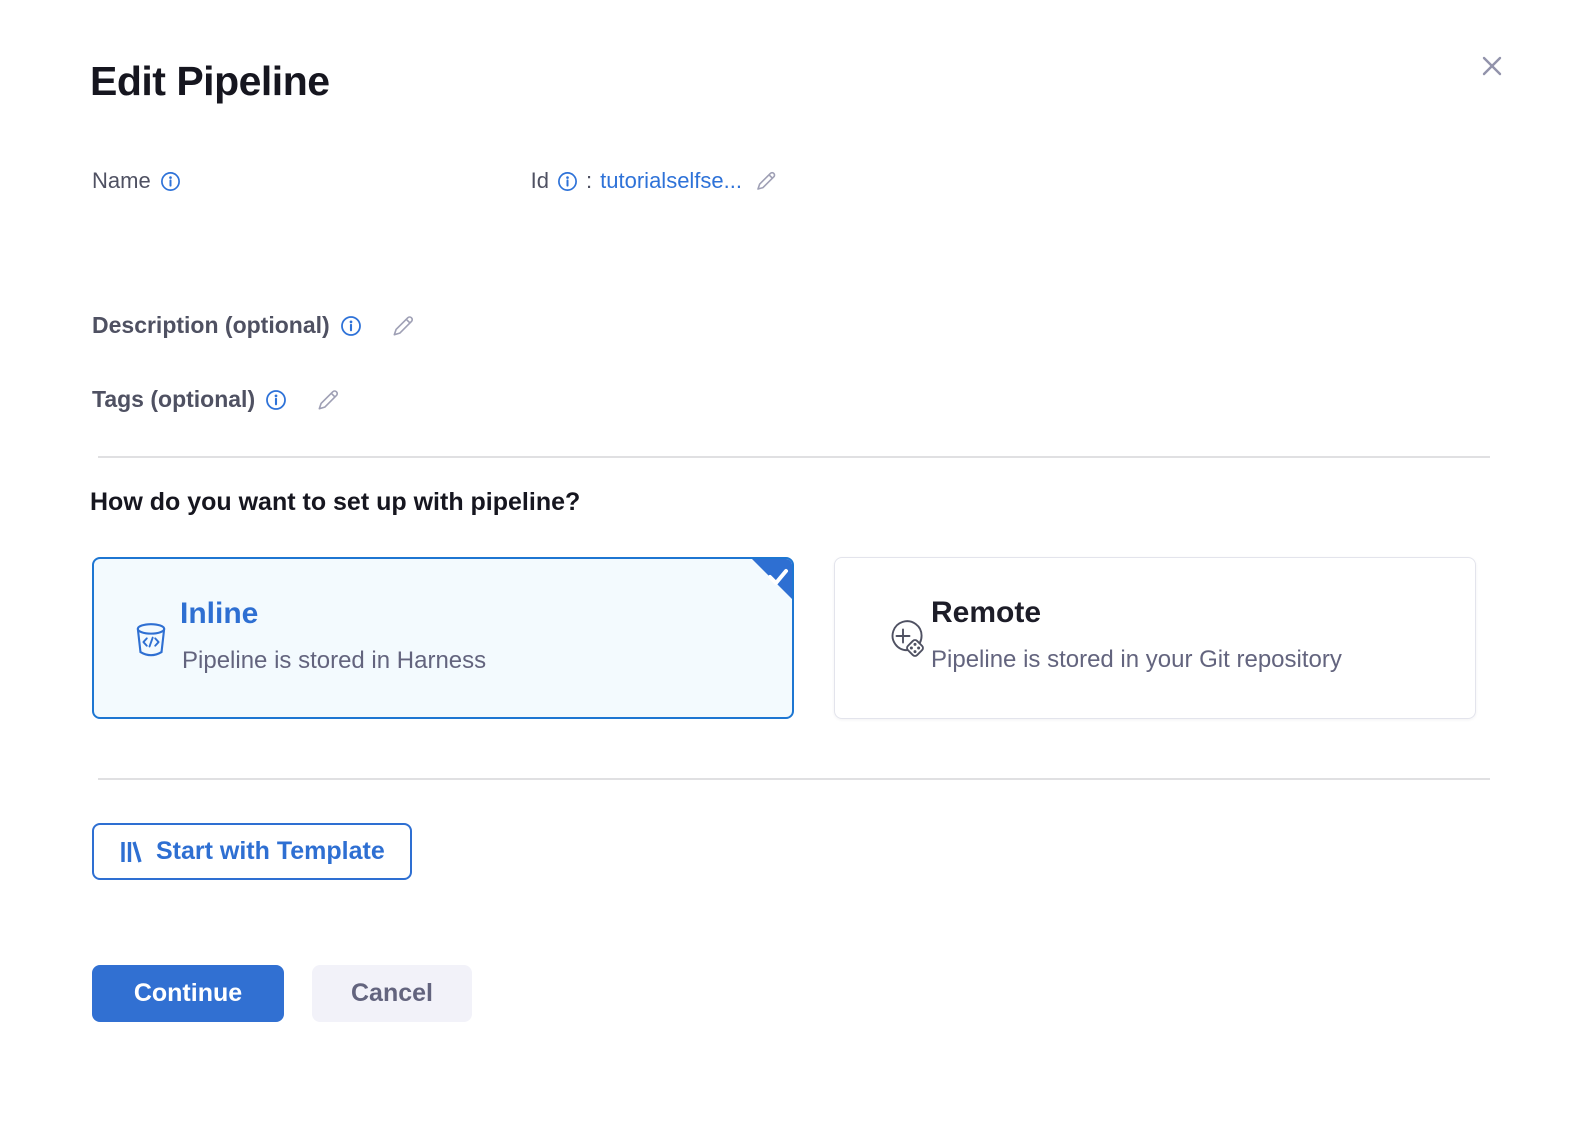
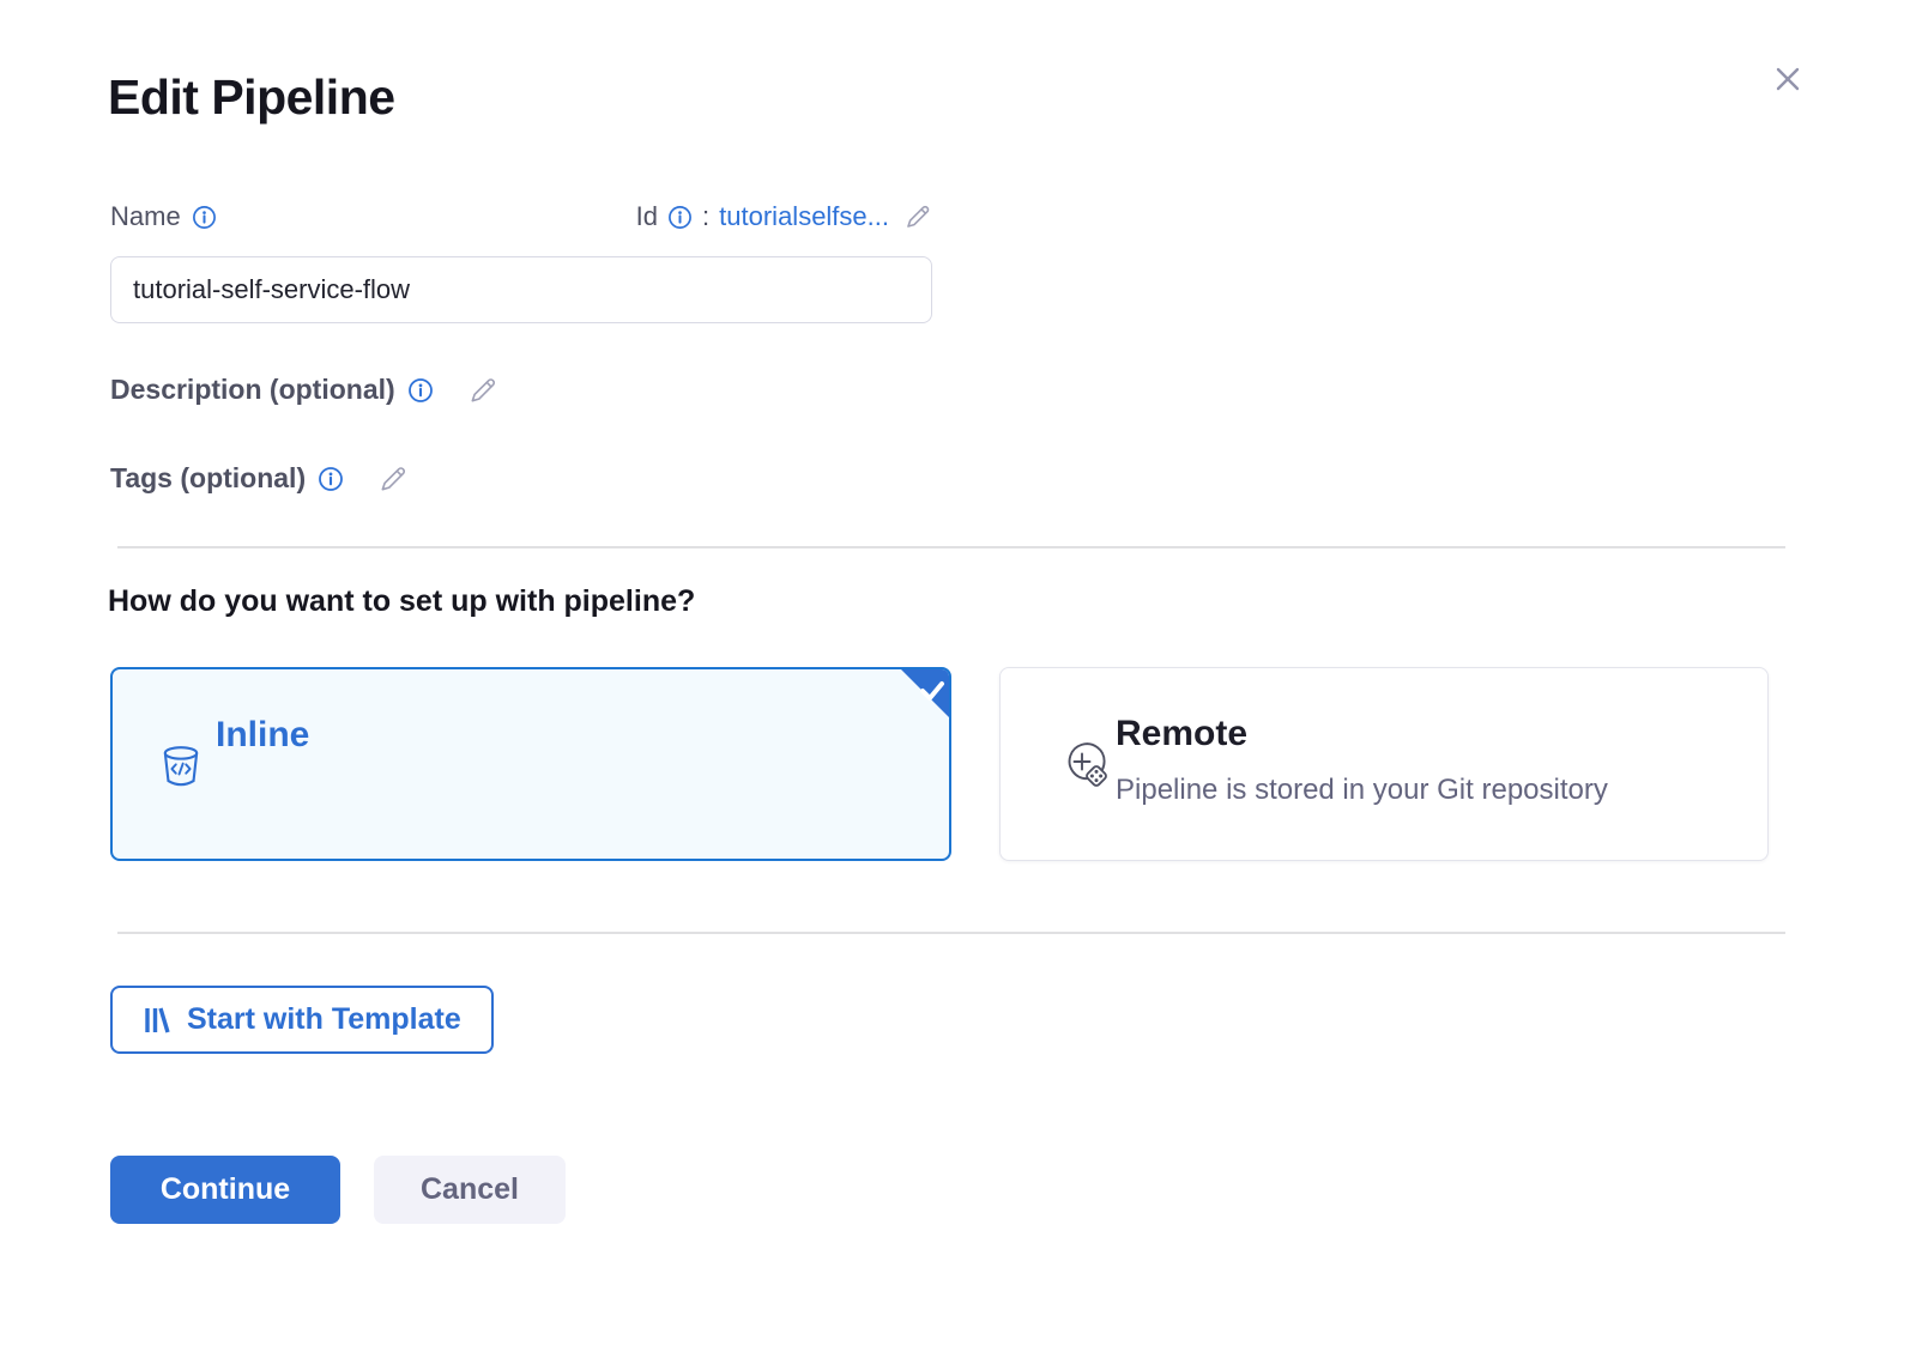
  Edit Pipeline
  Name
  Id
  :
  tutorialselfse...
+ tutorial-self-service-flow
  Description (optional)
  Tags (optional)
  How do you want to set up with pipeline?
  Inline
- Pipeline is stored in Harness
  Remote
  Pipeline is stored in your Git repository
  Start with Template
  Continue
  Cancel
